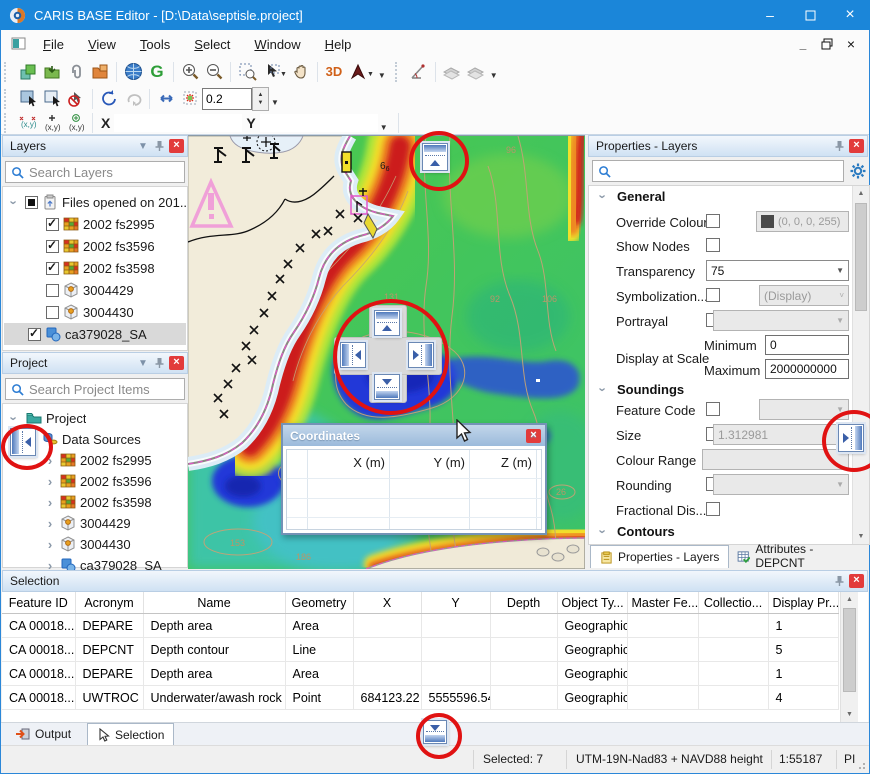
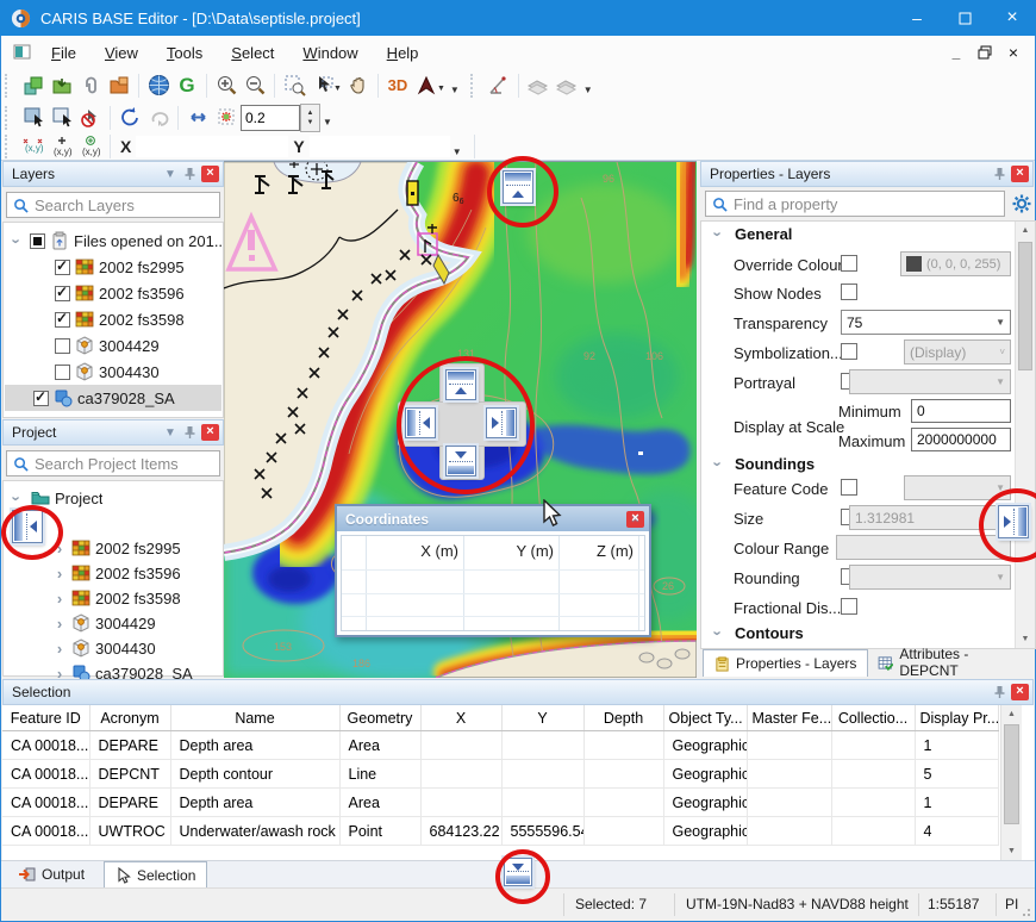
  CARIS BASE Editor - [D:\Data\septisle.project]
  –
  ×
  File
  View
  Tools
  Select
  Window
  Help
  _
  ×
  G
  3D
  ▼
  ▼
  0.2
  ▼
  (x,y)
  (x,y)
  (x,y)
  X
  Y
  ▼
  Layers
  ▼
  ×
  Search Layers
  Files opened on 201..
  2002 fs2995
  2002 fs3596
  2002 fs3598
  3004429
  3004430
  ca379028_SA
  Project
  ▼
  ×
  Search Project Items
  Project
- Data Sources
  ›
  2002 fs2995
  ›
  2002 fs3596
  ›
  2002 fs3598
  ›
  3004429
  ›
  3004430
  ›
  ca379028_SA
  96
  131
  92
  106
  153
  186
  26
  Coordinates
  ×
  X (m)
  Y (m)
  Z (m)
  Properties - Layers
  ×
+ Find a property
  General
  Override Colou
  (0, 0, 0, 255)
  Show Nodes
  Transparency
  75
  ▼
  Symbolization..
  (Display)
  ˅
  Portrayal
  ▼
  Display at Scale
  Minimum
  0
  Maximum
  2000000000
  Soundings
  Feature Code
  ▼
  Size
  1.312981
  Colour Range
  Rounding
  ▼
  Fractional Dis...
  Contours
  Properties - Layers
  Attributes - DEPCNT
  Selection
  ×
  ˆFeature ID	Acronym	Name	Geometry	X	Y	Depth	Object Ty...	Master Fe...	Collectio...	Display Pr...
  CA 00018...	DEPARE	Depth area	Area				Geographic			1
  CA 00018...	DEPCNT	Depth contour	Line				Geographic			5
  CA 00018...	DEPARE	Depth area	Area				Geographic			1
  CA 00018...	UWTROC	Underwater/awash rock	Point	684123.22	5555596.5		Geographic			4
  Output
  Selection
  Selected: 7
  UTM-19N-Nad83 + NAVD88 height
  1:55187
  PI
